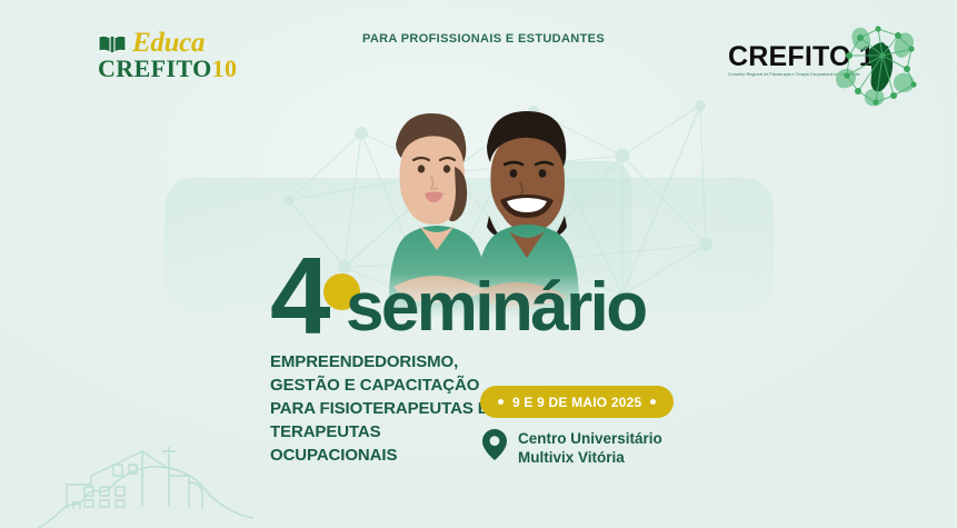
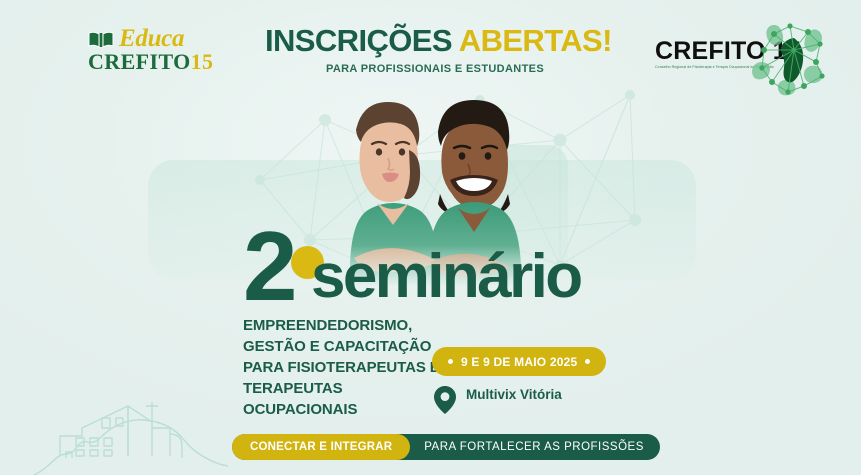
  Educa
- CREFITO10
+ CREFITO15
+ INSCRIÇÕES ABERTAS!
  PARA PROFISSIONAIS E ESTUDANTES
  CREFITO 1
- 4
+ 2
  seminário
  EMPREENDEDORISMO, GESTÃO E CAPACITAÇÃO PARA FISIOTERAPEUTAS TERAPEUTAS OCUPACIONAIS
  9 E 9 DE MAIO 2025
- Centro Universitário
  Multivix Vitória
+ CONECTAR E INTEGRAR
+ PARA FORTALECER AS PROFISSÕES
